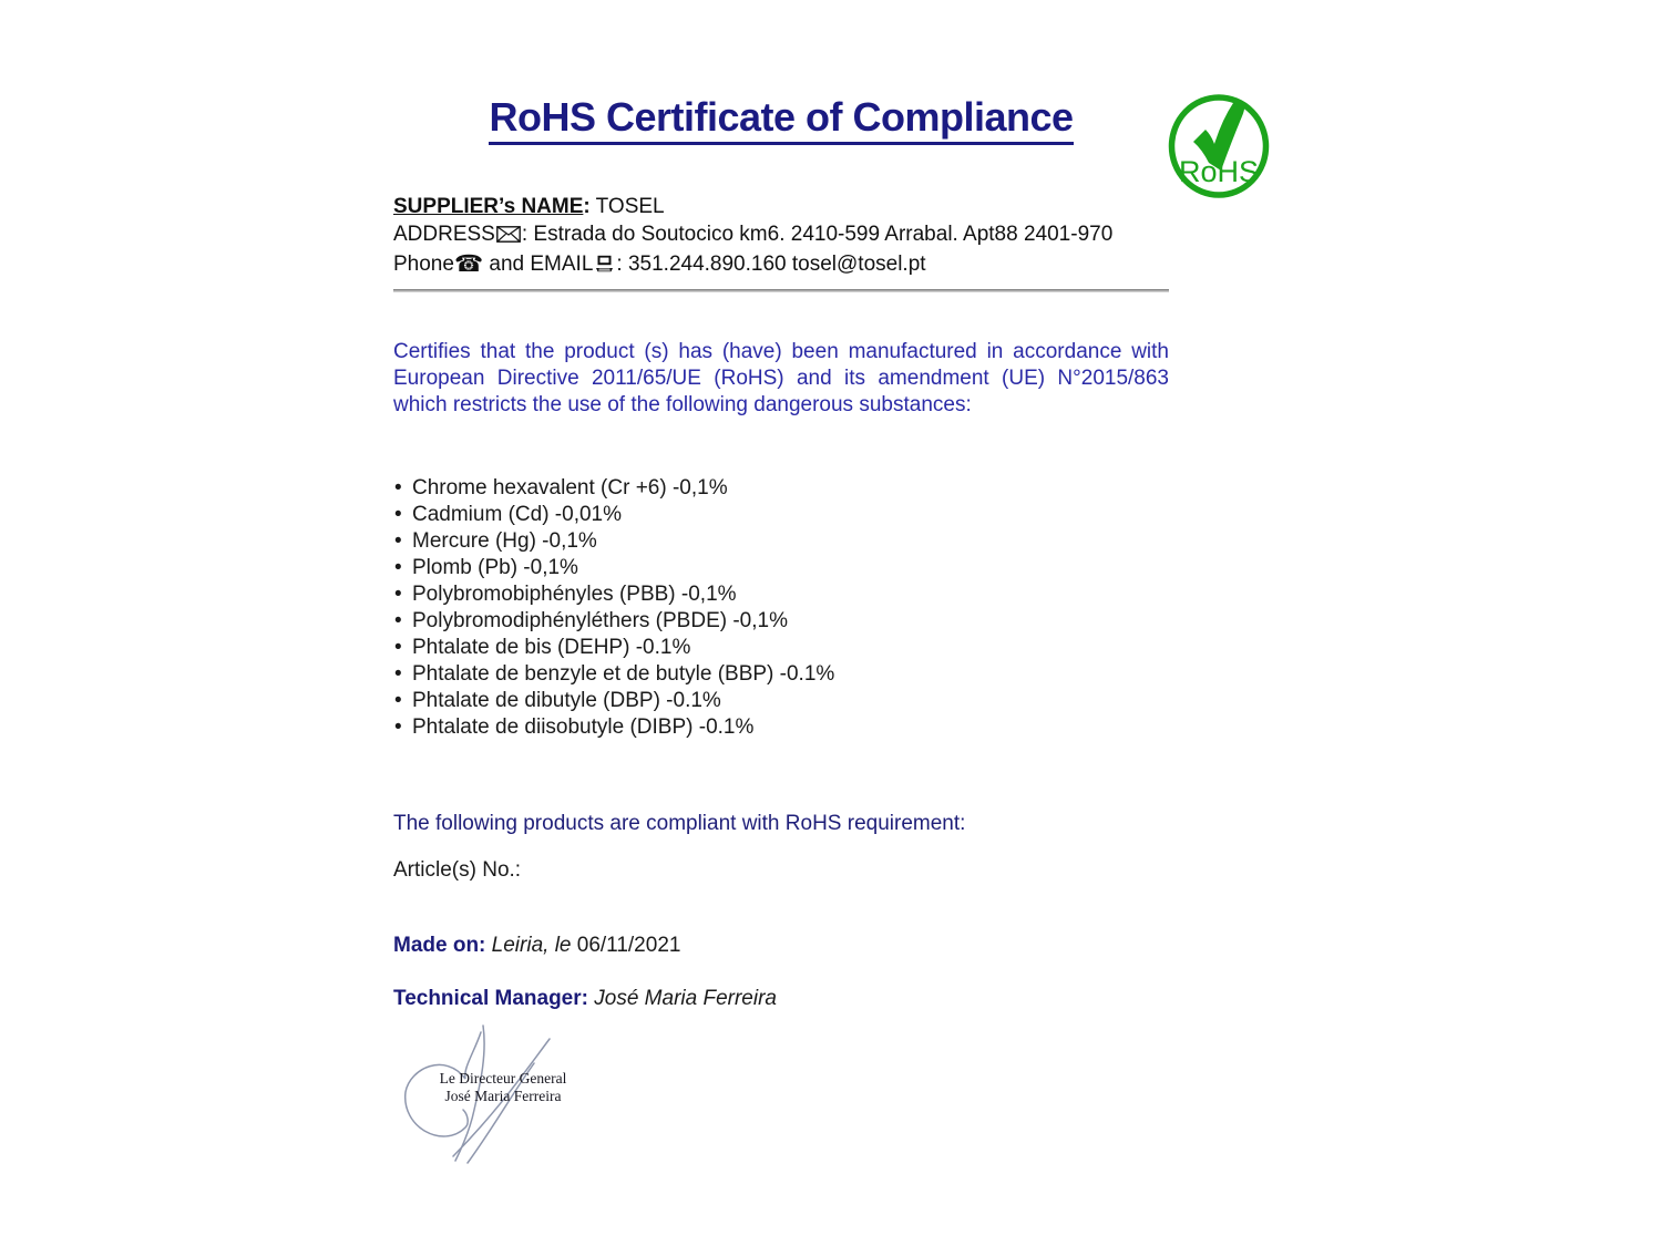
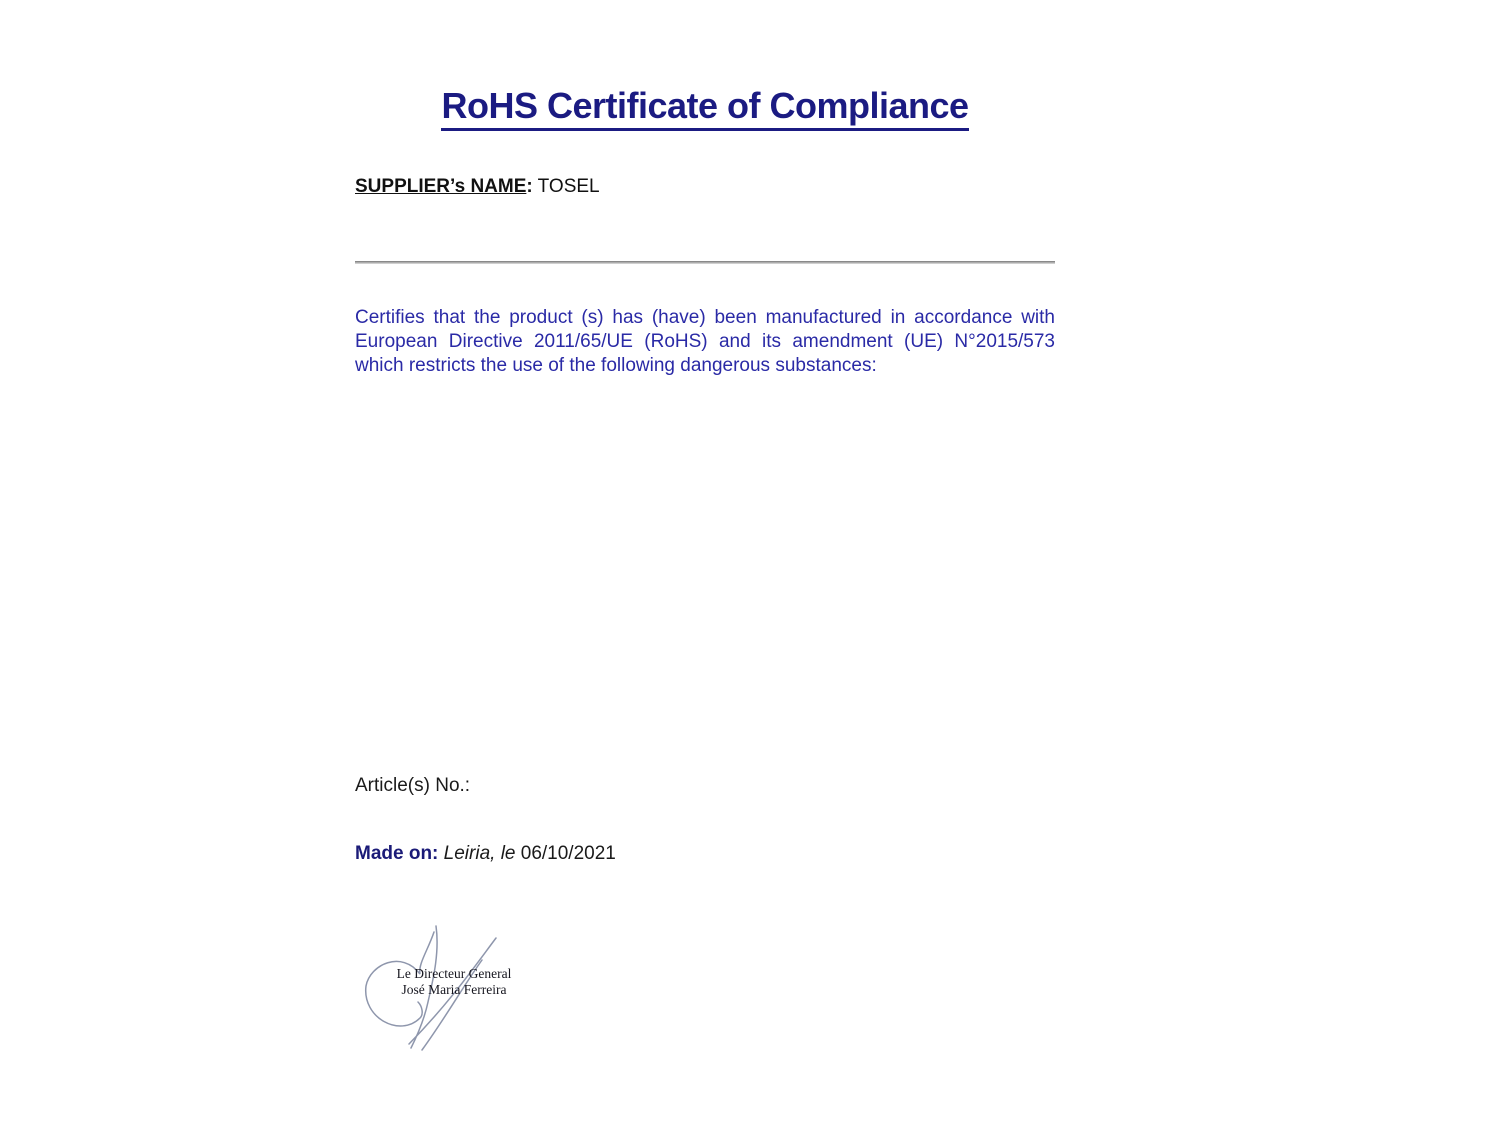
  RoHS Certificate of Compliance
- RoHS
  SUPPLIER’s NAME: TOSEL
- ADDRESS : Estrada do Soutocico km6. 2410-599 Arrabal. Apt88 2401-970
- Phone☎ and EMAIL : 351.244.890.160 tosel@tosel.pt
- Certifies that the product (s) has (have) been manufactured in accordance with European Directive 2011/65/UE (RoHS) and its amendment (UE) N°2015/863 which restricts the use of the following dangerous substances:
+ Certifies that the product (s) has (have) been manufactured in accordance with European Directive 2011/65/UE (RoHS) and its amendment (UE) N°2015/573 which restricts the use of the following dangerous substances:
- Chrome hexavalent (Cr +6) -0,1%
- Cadmium (Cd) -0,01%
- Mercure (Hg) -0,1%
- Plomb (Pb) -0,1%
- Polybromobiphényles (PBB) -0,1%
- Polybromodiphényléthers (PBDE) -0,1%
- Phtalate de bis (DEHP) -0.1%
- Phtalate de benzyle et de butyle (BBP) -0.1%
- Phtalate de dibutyle (DBP) -0.1%
- Phtalate de diisobutyle (DIBP) -0.1%
- The following products are compliant with RoHS requirement:
  Article(s) No.:
- Made on: Leiria, le 06/11/2021
+ Made on: Leiria, le 06/10/2021
- Technical Manager: José Maria Ferreira
  Le Directeur General
  José Maria Ferreira
